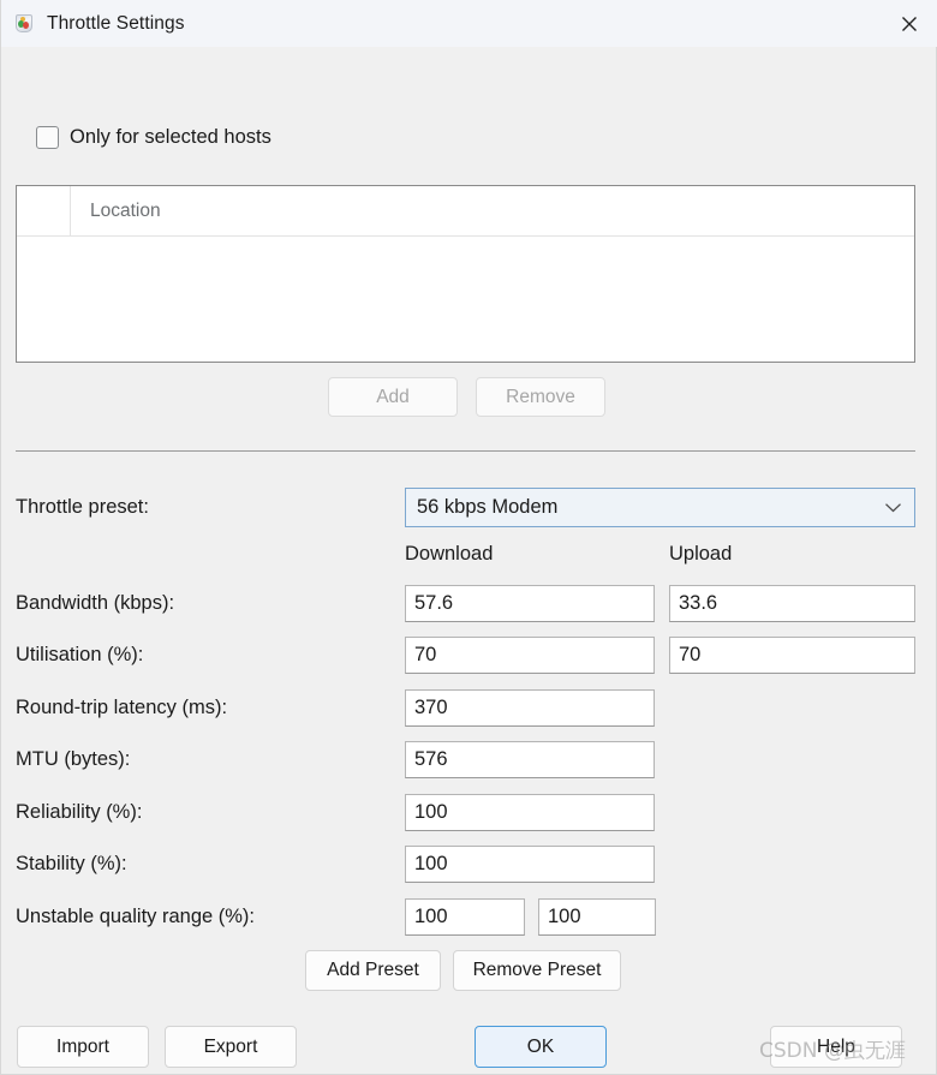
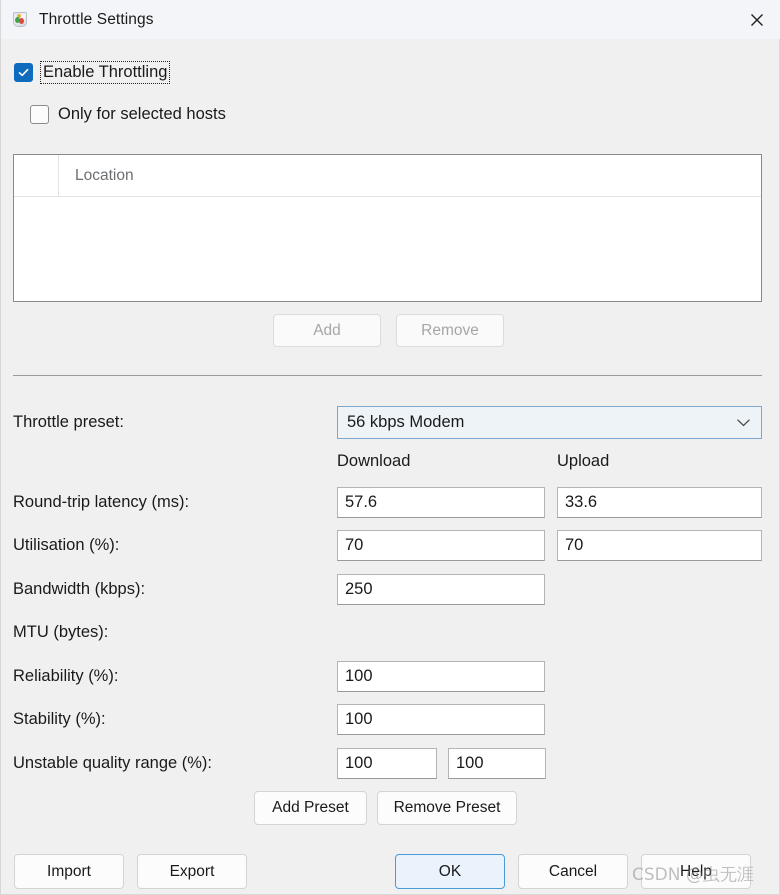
  Throttle Settings
+ Enable Throttling
  Only for selected hosts
  Location
  Add
  Remove
  Throttle preset:
  56 kbps Modem
  Download
  Upload
- Bandwidth (kbps):
+ Round-trip latency (ms):
  57.6
  33.6
  Utilisation (%):
  70
  70
- Round-trip latency (ms):
+ Bandwidth (kbps):
- 370
+ 250
  MTU (bytes):
- 576
  Reliability (%):
  100
  Stability (%):
  100
  Unstable quality range (%):
  100
  100
  Add Preset
  Remove Preset
  Import
  Export
  OK
+ Cancel
  Help
  CSDN @虫无涯
